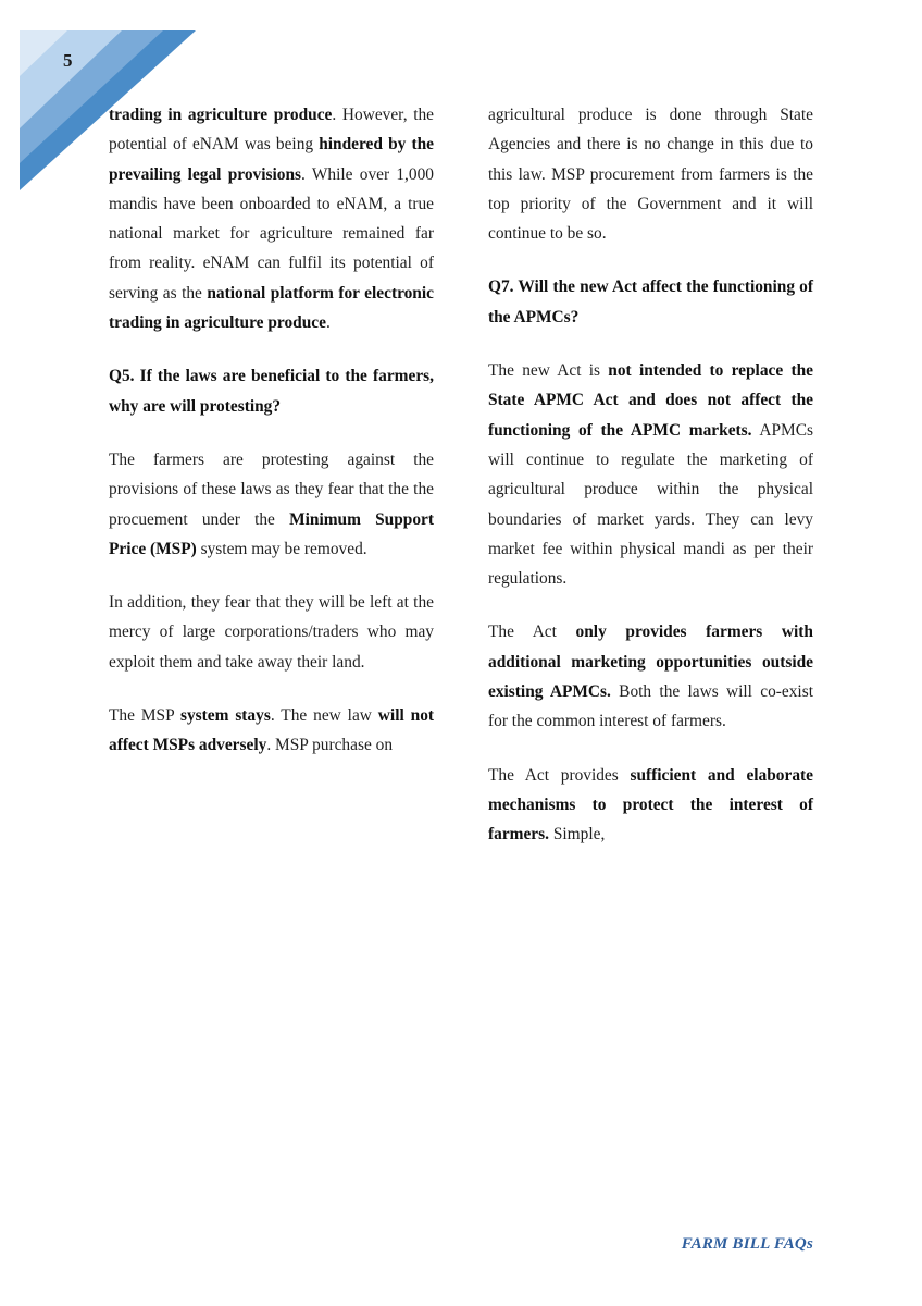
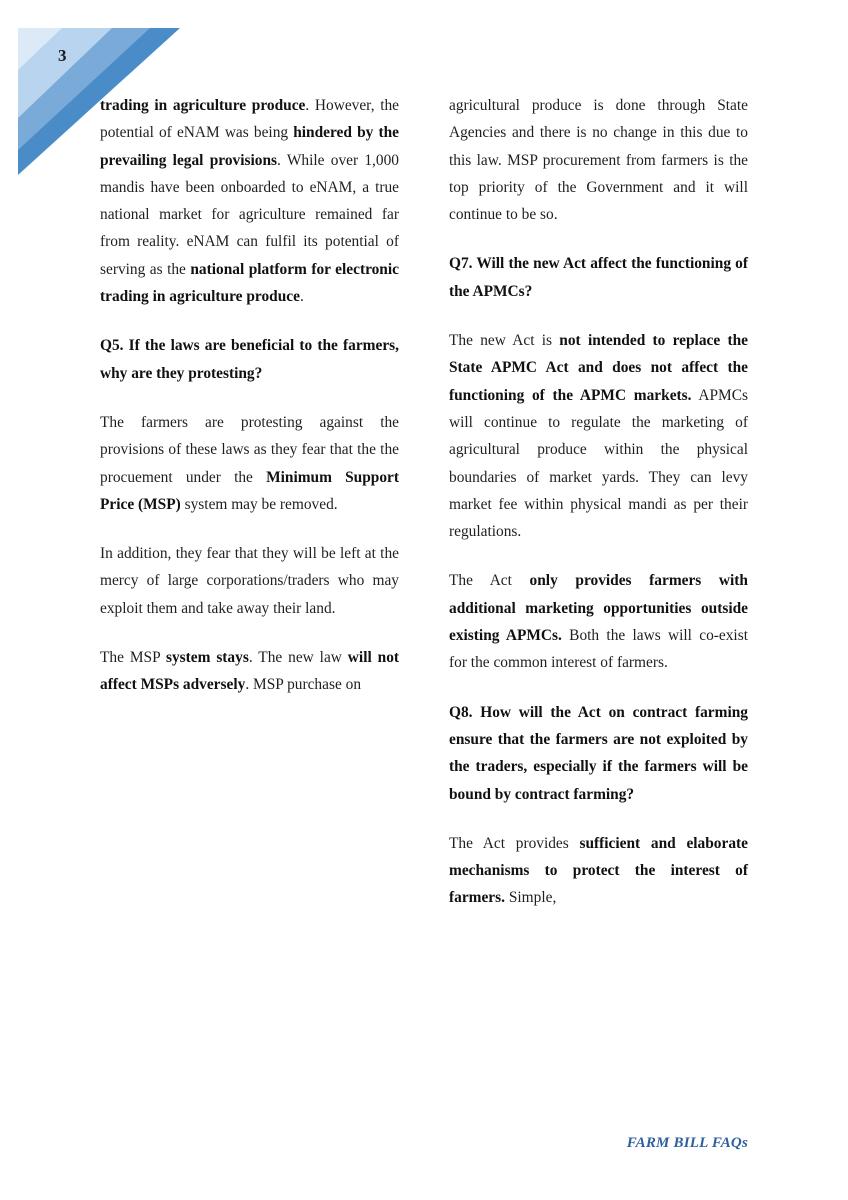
- 5
+ 3
  trading in agriculture produce. However, the potential of eNAM was being hindered by the prevailing legal provisions. While over 1,000 mandis have been onboarded to eNAM, a true national market for agriculture remained far from reality. eNAM can fulfil its potential of serving as the national platform for electronic trading in agriculture produce.
- Q5. If the laws are beneficial to the farmers, why are will protesting?
+ Q5. If the laws are beneficial to the farmers, why are they protesting?
  The farmers are protesting against the provisions of these laws as they fear that the the procuement under the Minimum Support Price (MSP) system may be removed.
  In addition, they fear that they will be left at the mercy of large corporations/traders who may exploit them and take away their land.
  The MSP system stays. The new law will not affect MSPs adversely. MSP purchase on
  agricultural produce is done through State Agencies and there is no change in this due to this law. MSP procurement from farmers is the top priority of the Government and it will continue to be so.
  Q7. Will the new Act affect the functioning of the APMCs?
  The new Act is not intended to replace the State APMC Act and does not affect the functioning of the APMC markets. APMCs will continue to regulate the marketing of agricultural produce within the physical boundaries of market yards. They can levy market fee within physical mandi as per their regulations.
  The Act only provides farmers with additional marketing opportunities outside existing APMCs. Both the laws will co-exist for the common interest of farmers.
+ Q8. How will the Act on contract farming ensure that the farmers are not exploited by the traders, especially if the farmers will be bound by contract farming?
  The Act provides sufficient and elaborate mechanisms to protect the interest of farmers. Simple,
  FARM BILL FAQs
